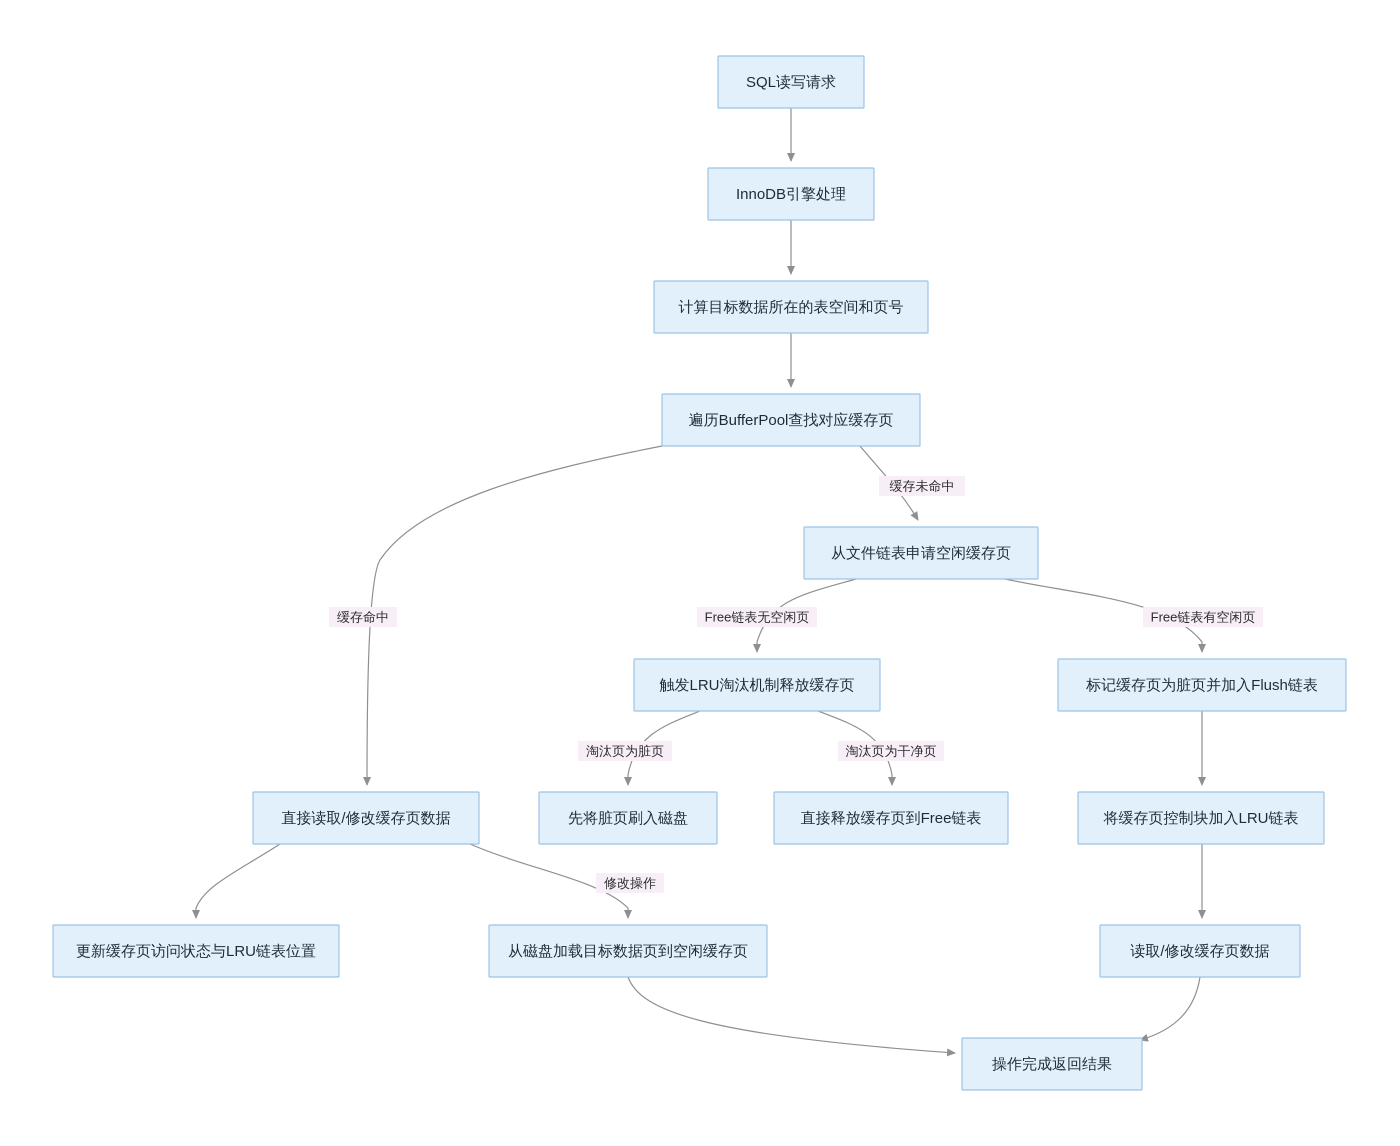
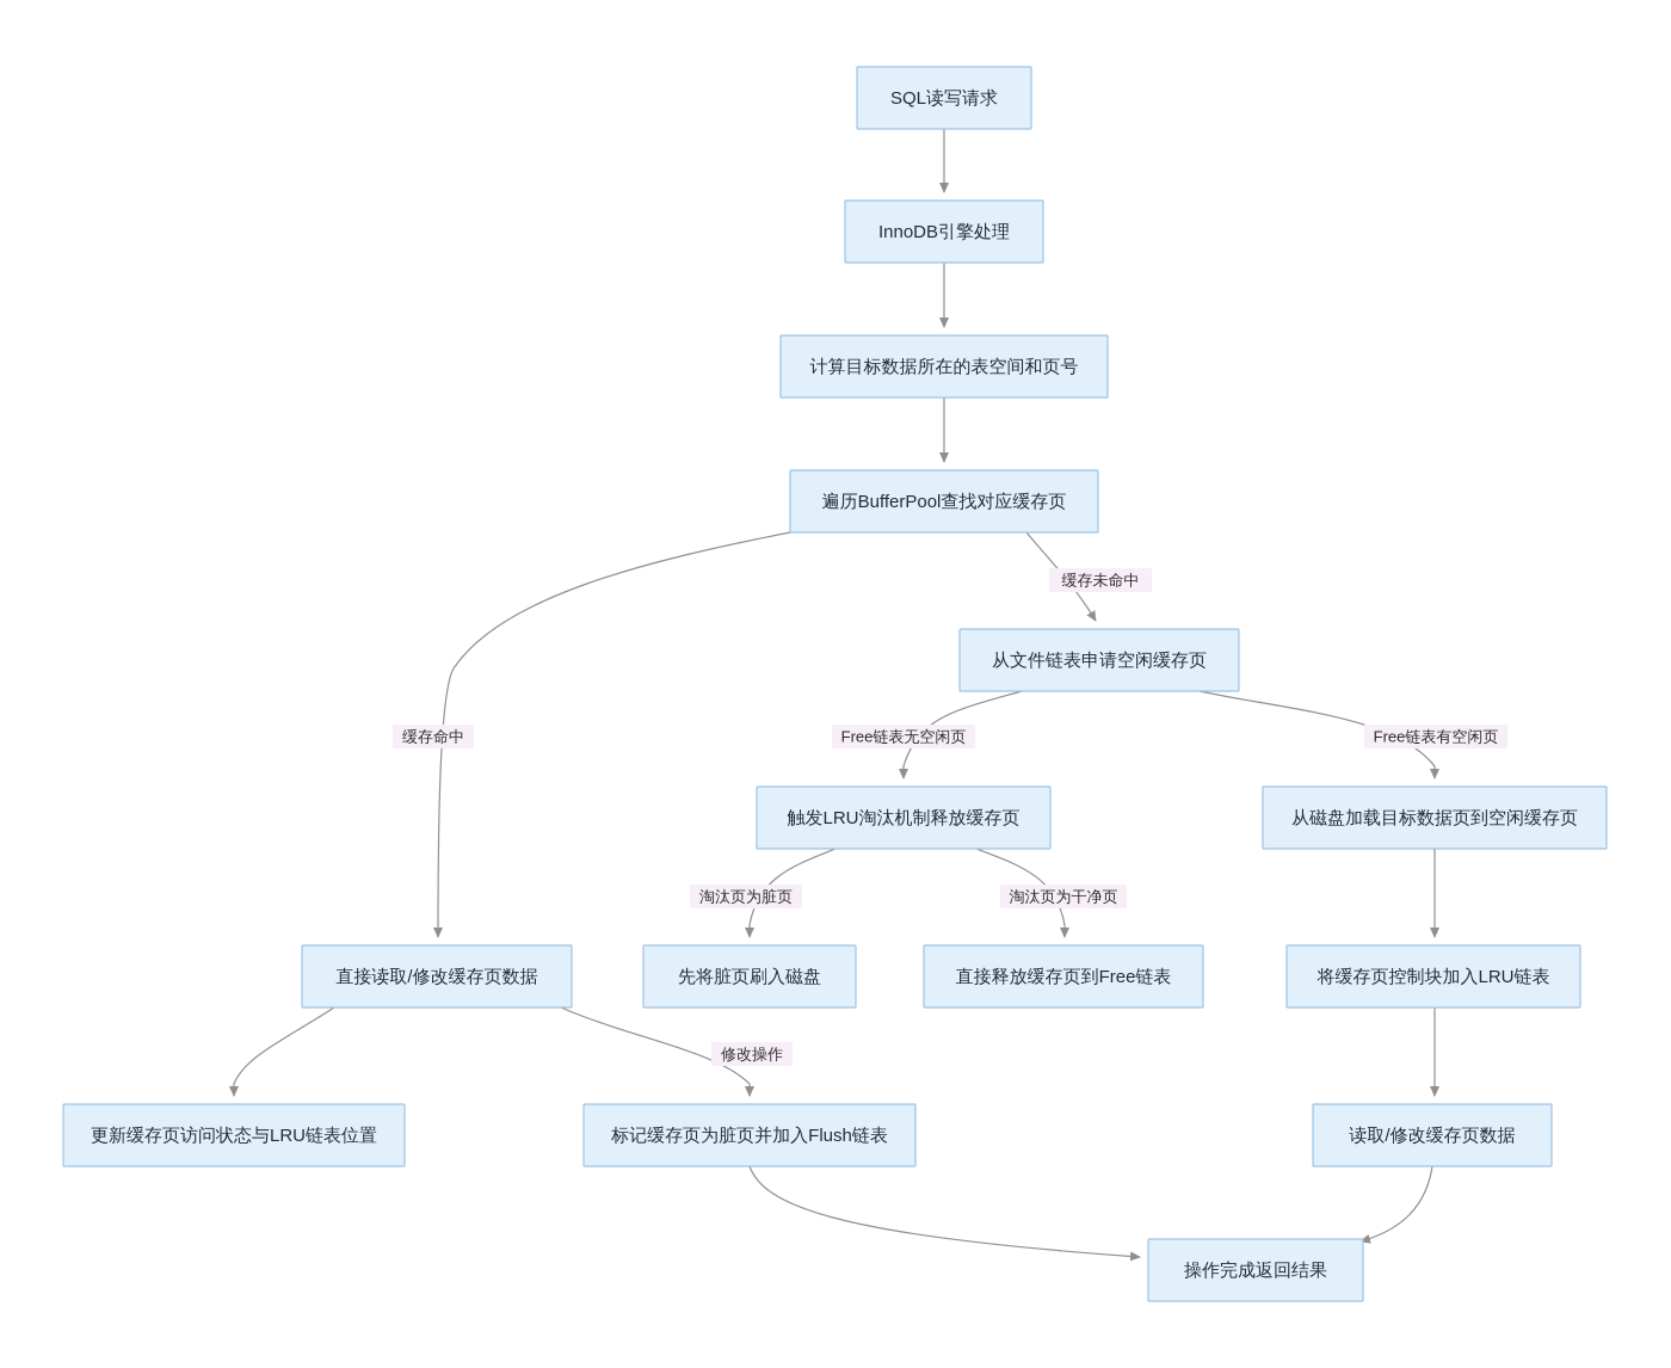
  SQL读写请求
  InnoDB引擎处理
  计算目标数据所在的表空间和页号
  遍历BufferPool查找对应缓存页
  从文件链表申请空闲缓存页
  触发LRU淘汰机制释放缓存页
- 标记缓存页为脏页并加入Flush链表
+ 从磁盘加载目标数据页到空闲缓存页
  直接读取/修改缓存页数据
  先将脏页刷入磁盘
  直接释放缓存页到Free链表
  将缓存页控制块加入LRU链表
  更新缓存页访问状态与LRU链表位置
- 从磁盘加载目标数据页到空闲缓存页
+ 标记缓存页为脏页并加入Flush链表
  读取/修改缓存页数据
  操作完成返回结果
  缓存命中
  缓存未命中
  Free链表无空闲页
  Free链表有空闲页
  淘汰页为脏页
  淘汰页为干净页
  修改操作
